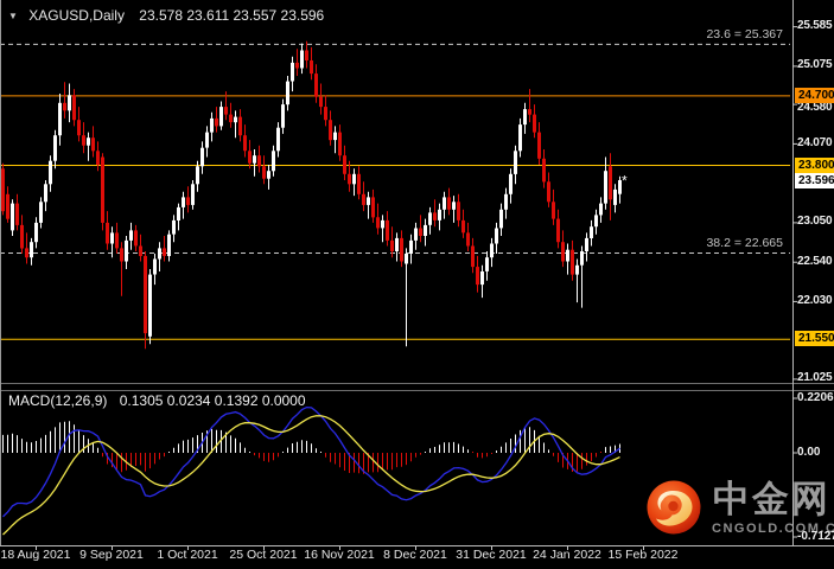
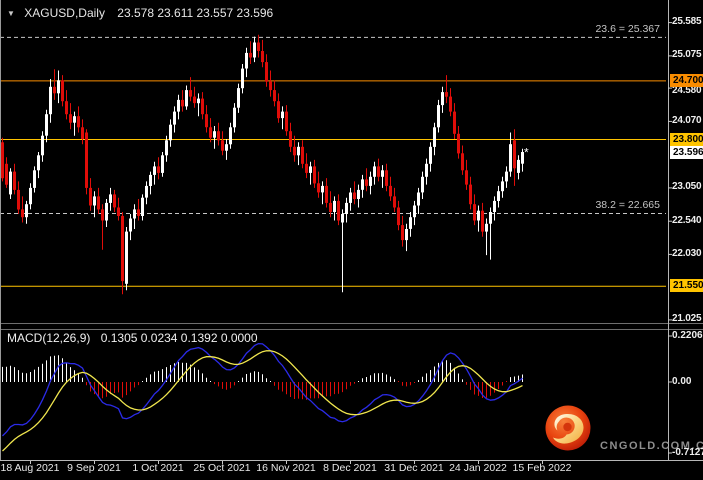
  *
  ▼ XAGUSD,Daily 23.578 23.611 23.557 23.596
  MACD(12,26,9) 0.1305 0.0234 0.1392 0.0000
  23.6 = 25.367
  38.2 = 22.665
- 中金网
  CNGOLD.COM.C
  25.585
  25.075
  24.580
  24.070
  23.050
  22.540
  22.030
  21.025
  24.700
  23.800
  21.550
  23.596
  0.2206
  0.00
  -0.712
  18 Aug 2021
  9 Sep 2021
  1 Oct 2021
  25 Oct 2021
  16 Nov 2021
  8 Dec 2021
  31 Dec 2021
  24 Jan 2022
  15 Feb 2022
